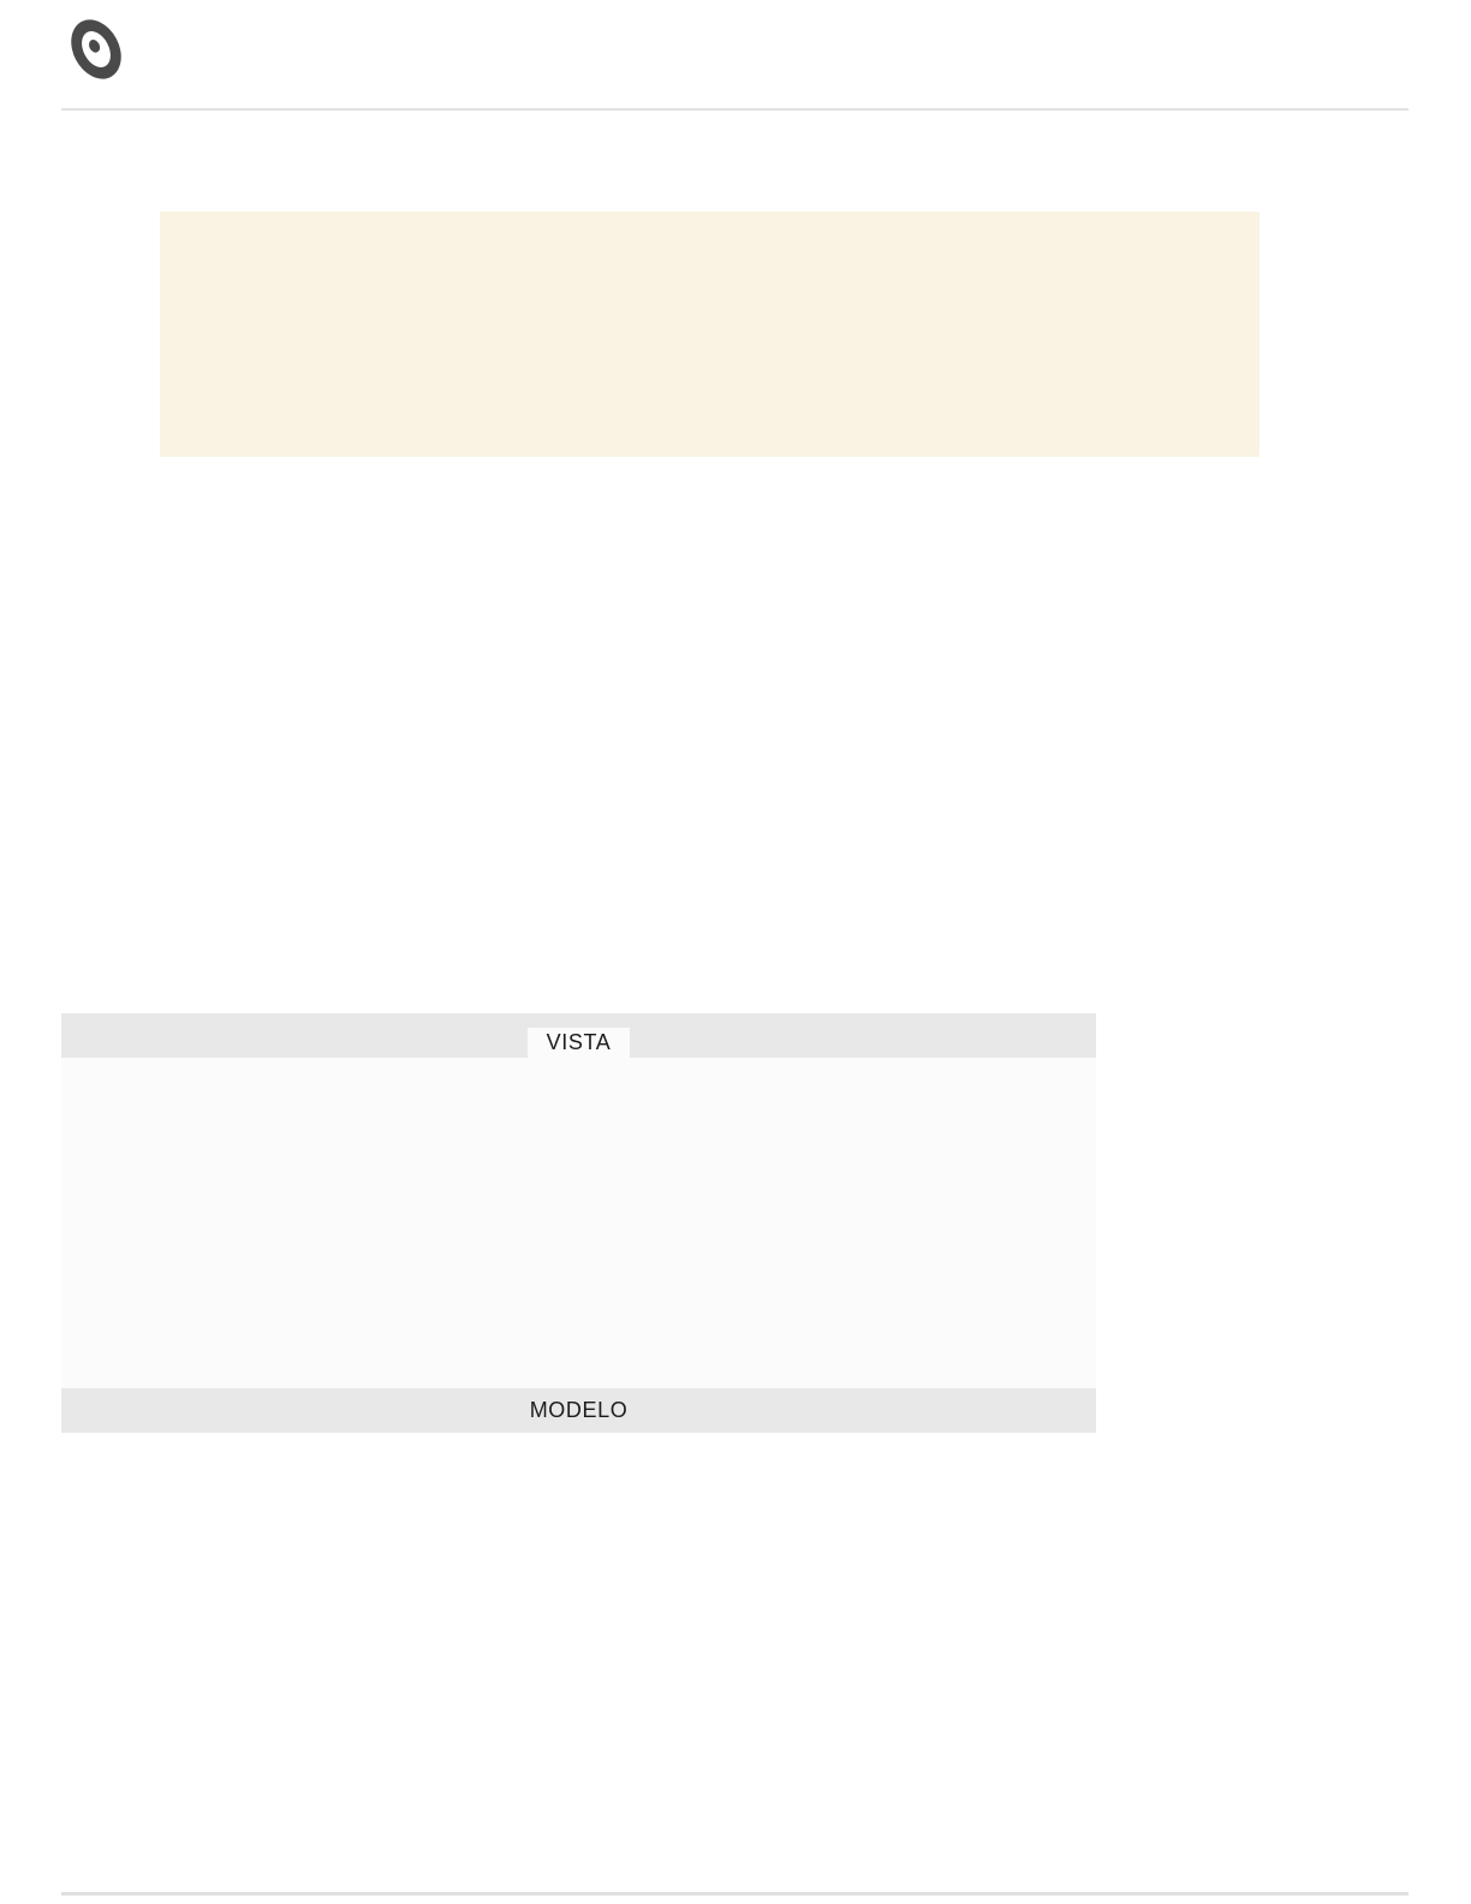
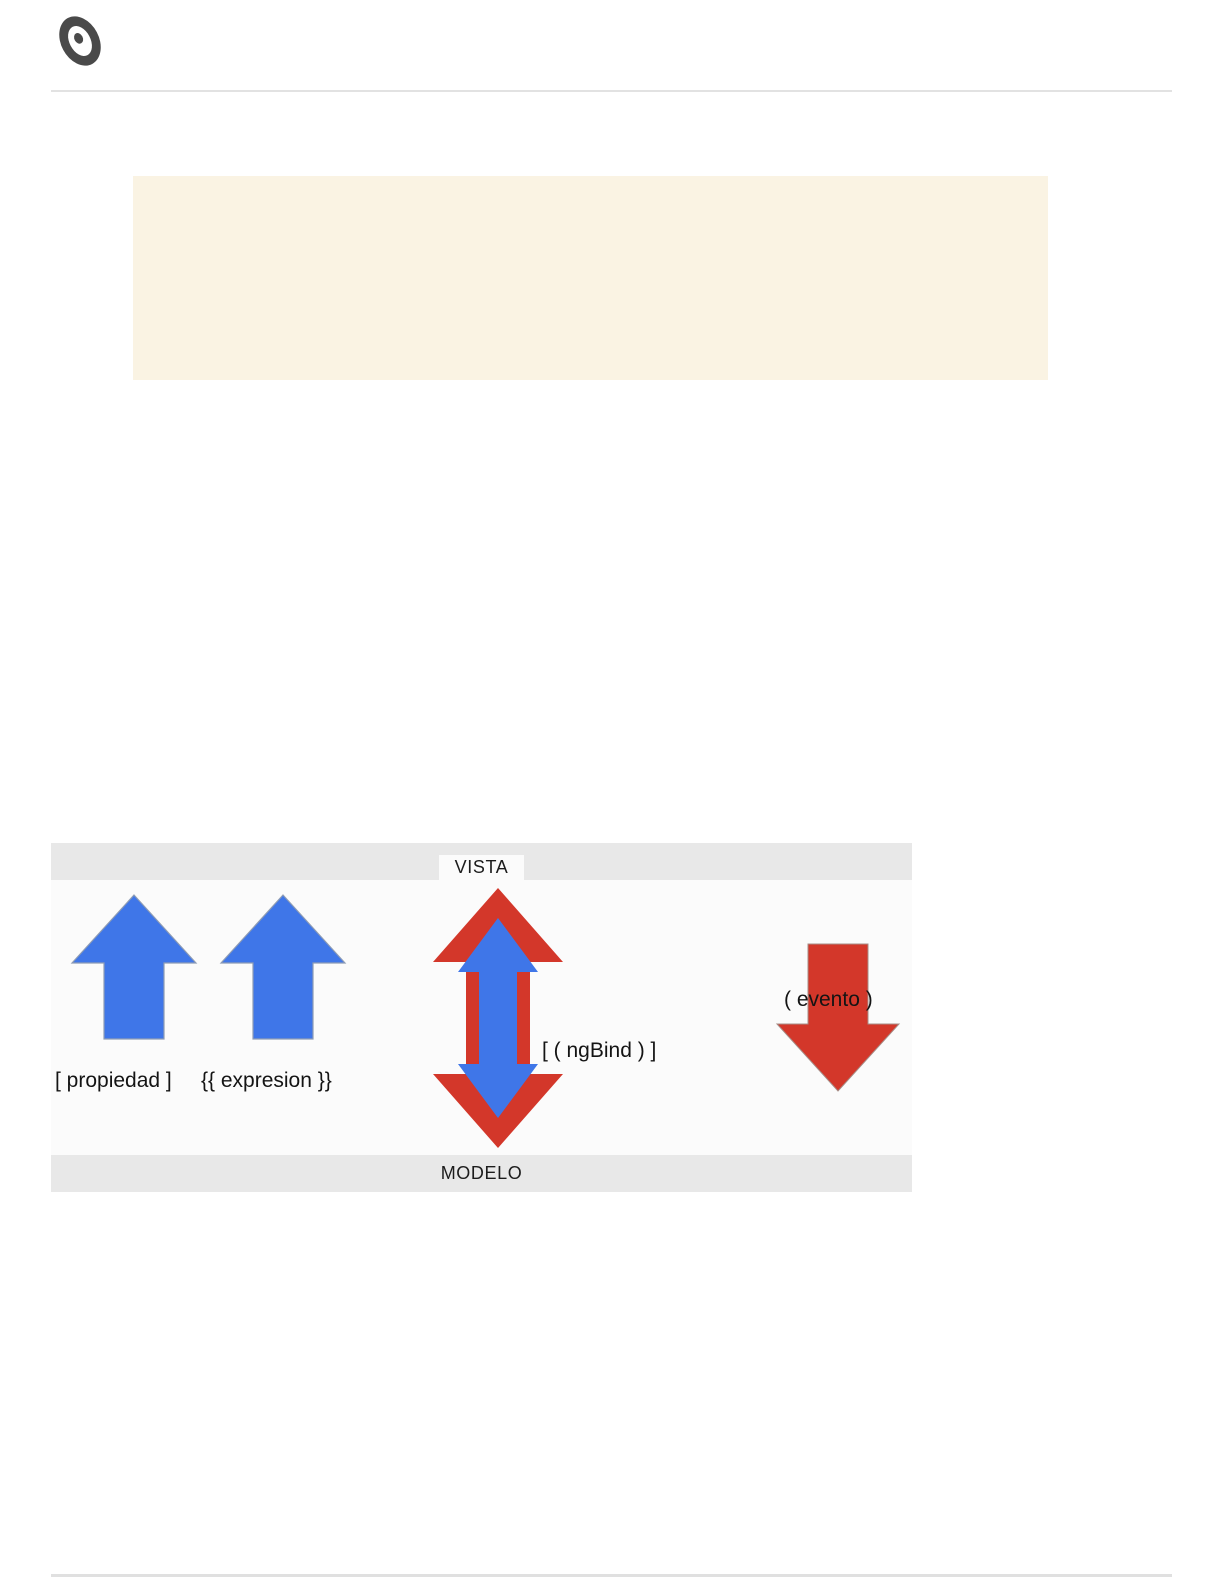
  VISTA
+ [ propiedad ]
+ {{ expresion }}
+ [ ( ngBind ) ]
+ ( evento )
  MODELO
